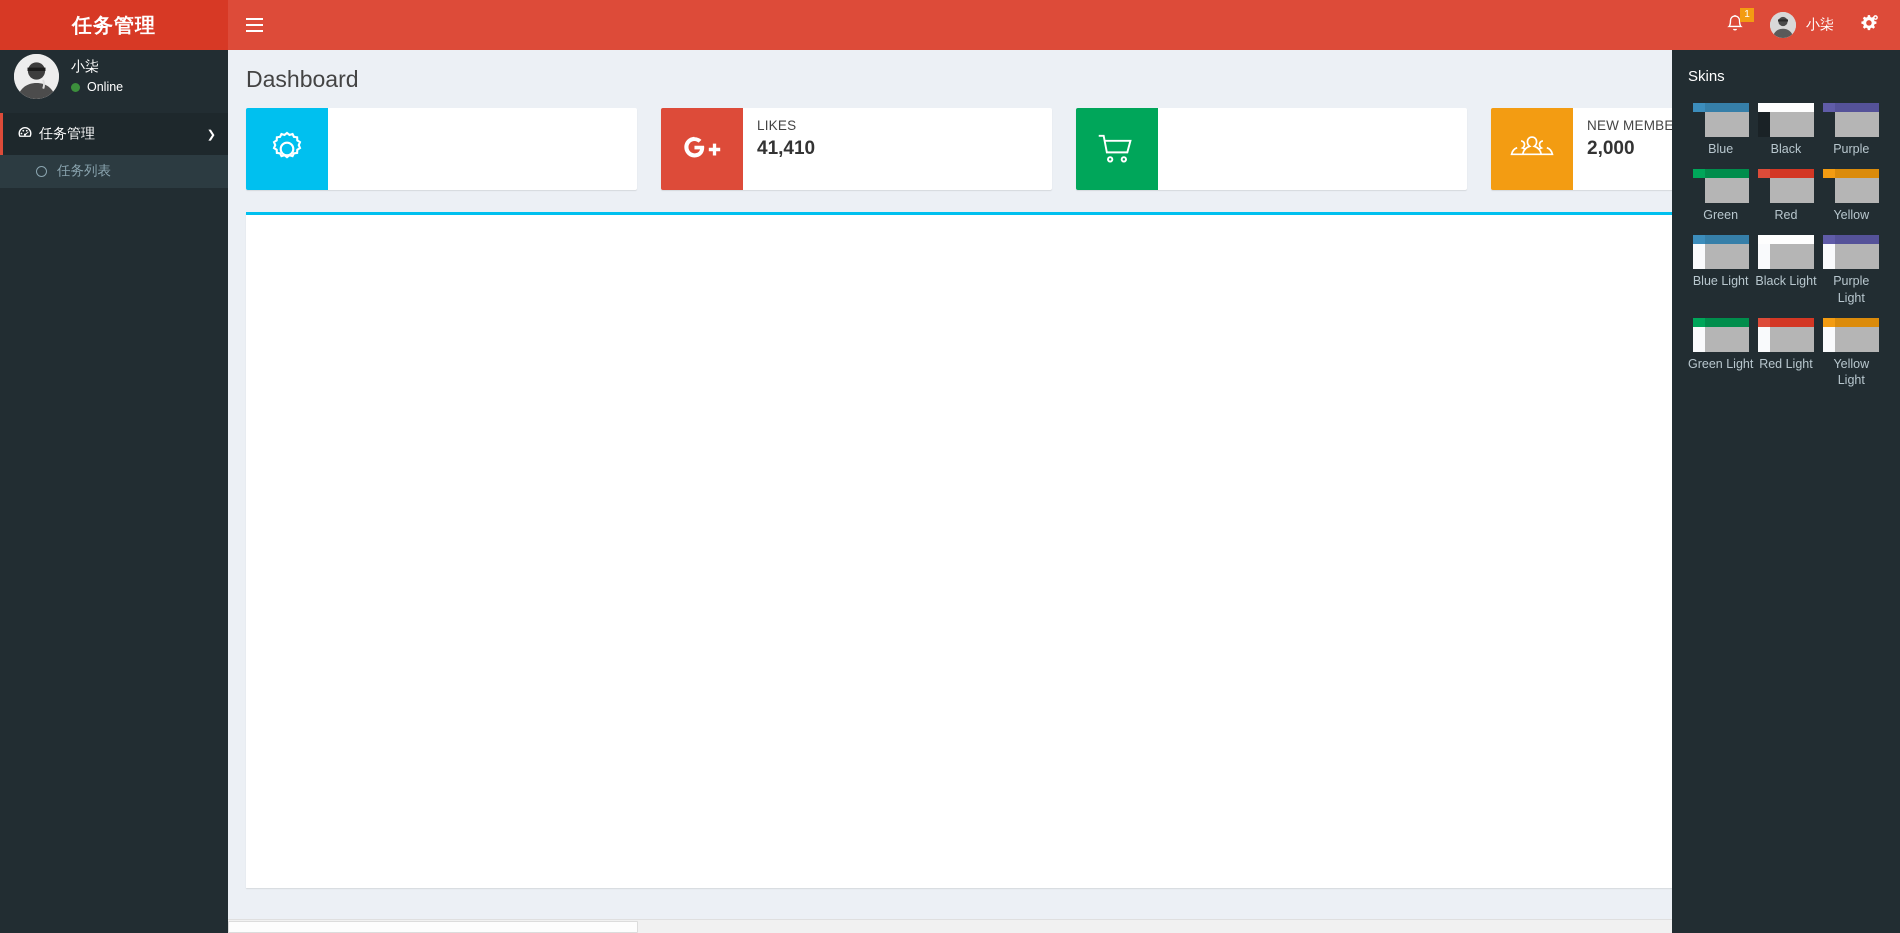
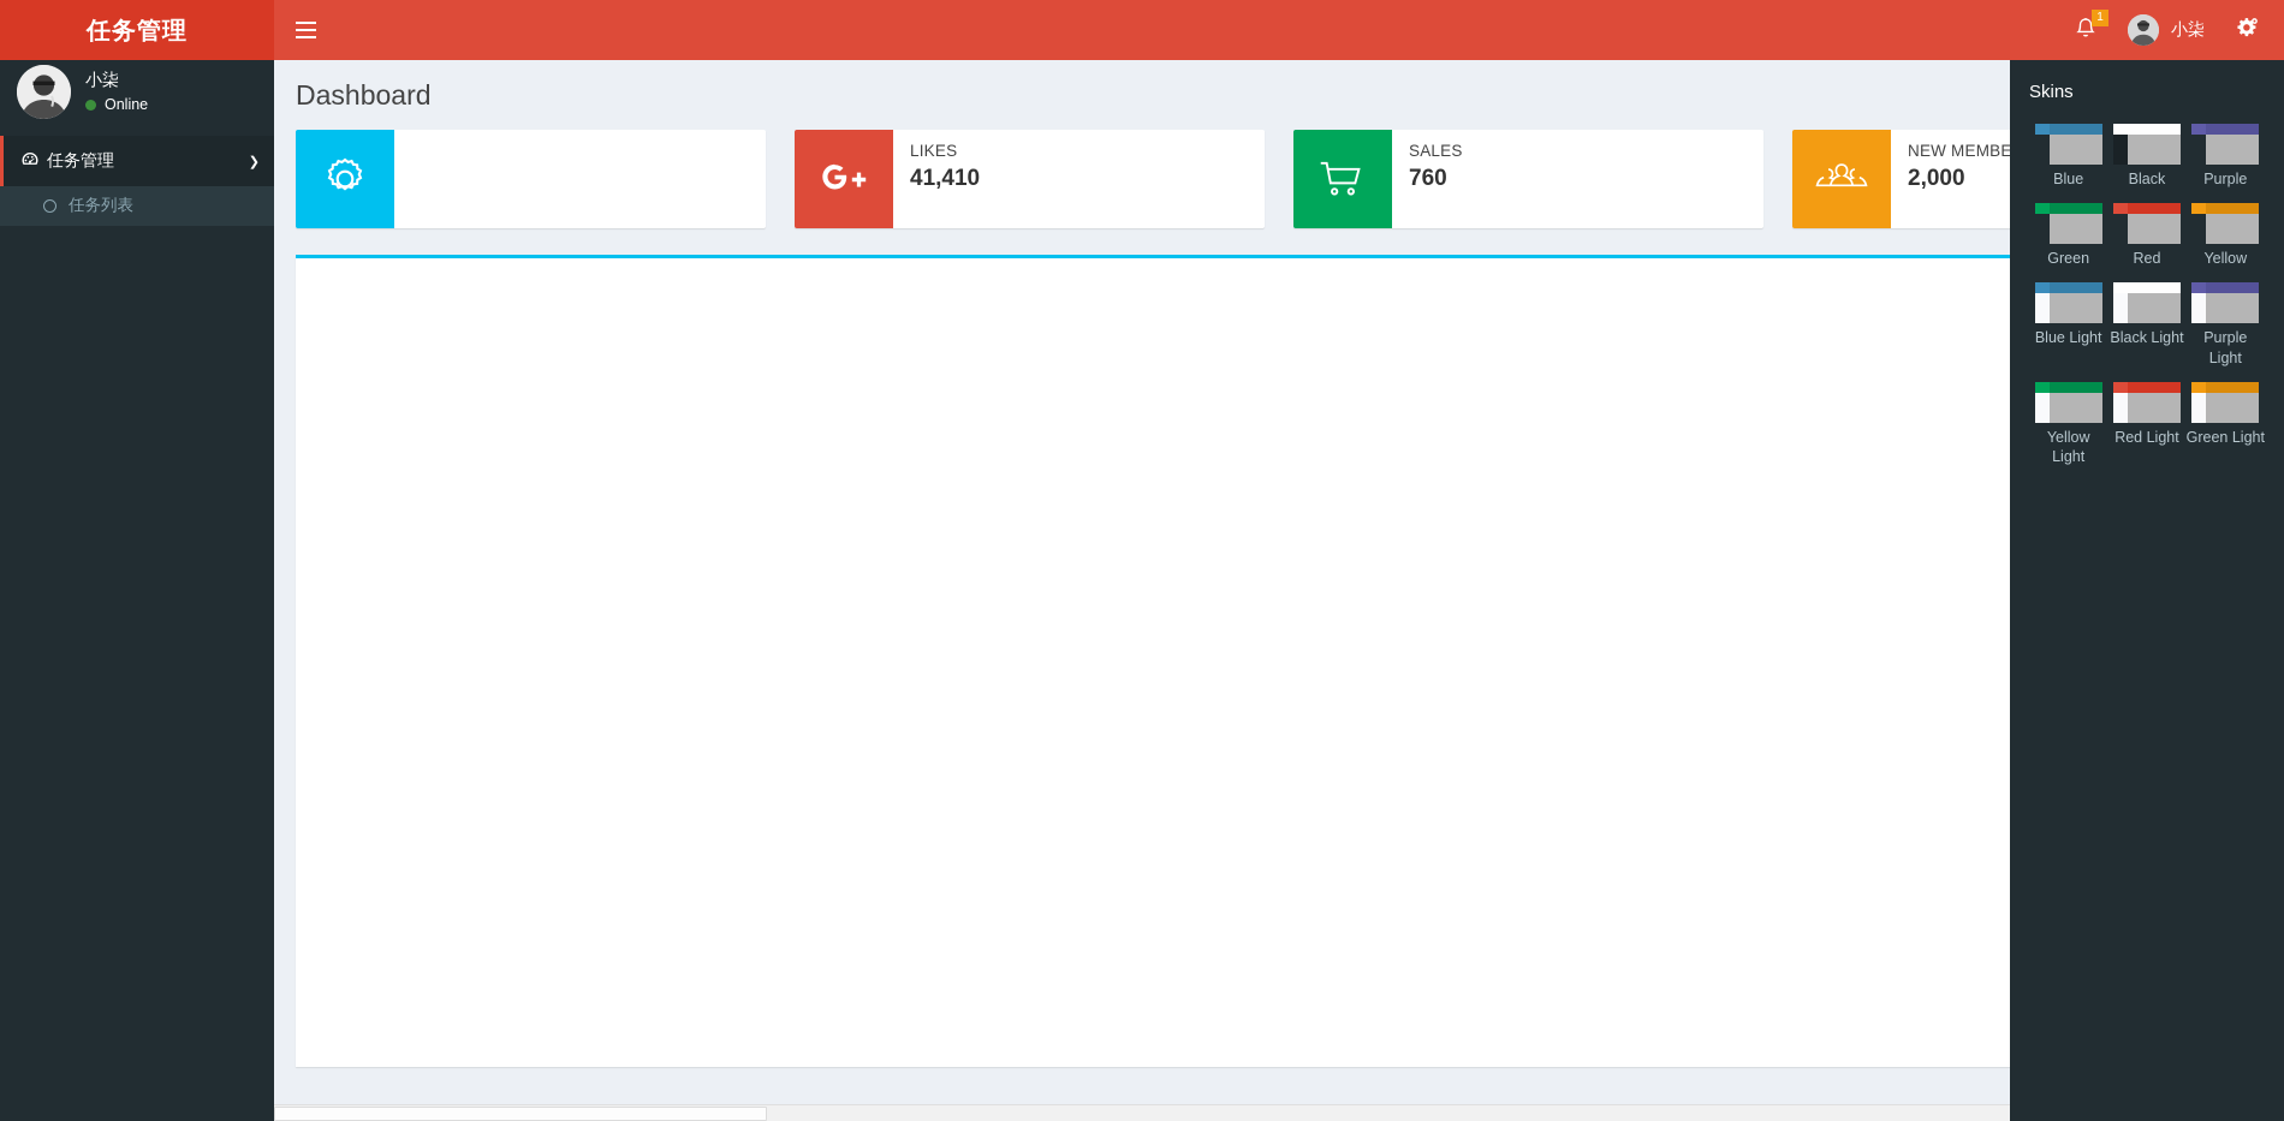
  任务管理
  1
  小柒
  小柒
  Online
  任务管理
  ❯
  任务列表
  Dashboard
  LIKES
  41,410
+ SALES
+ 760
  NEW MEMBE
  2,000
  Skins
  Blue
  Black
  Purple
  Green
  Red
  Yellow
  Blue Light
  Black Light
  Purple Light
- Green Light
+ Yellow Light
  Red Light
- Yellow Light
+ Green Light
